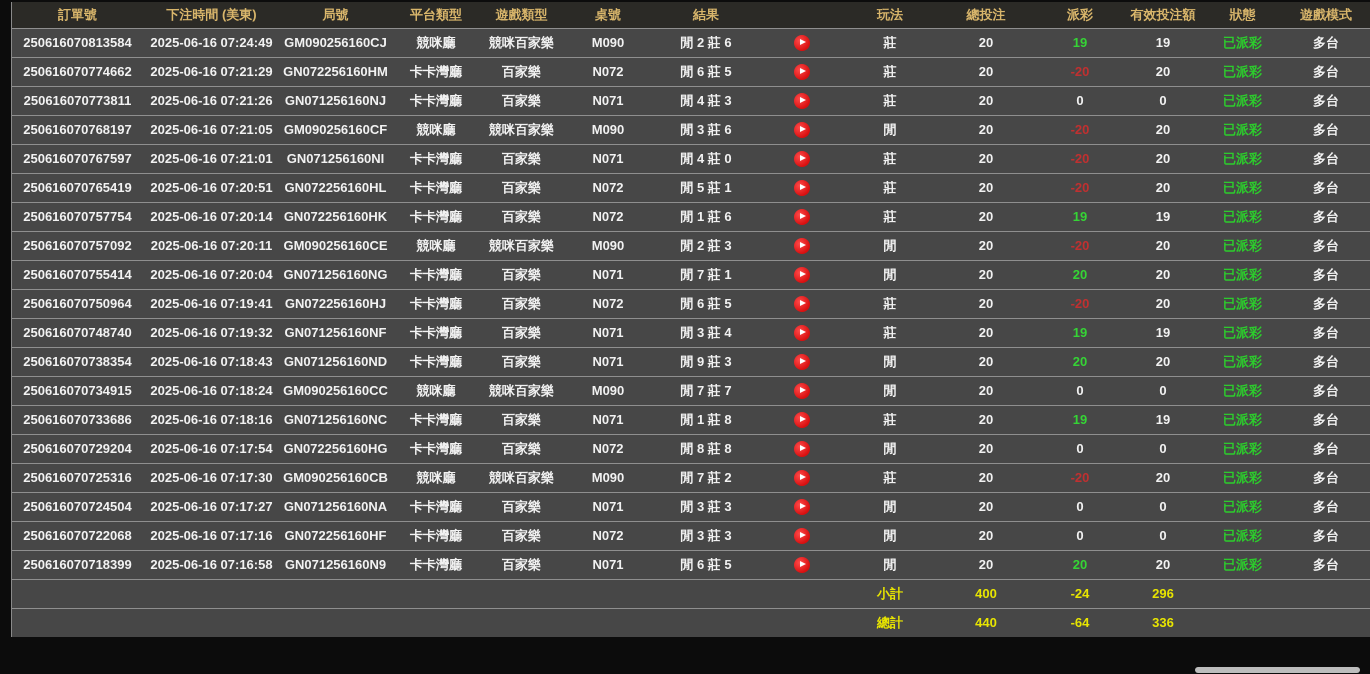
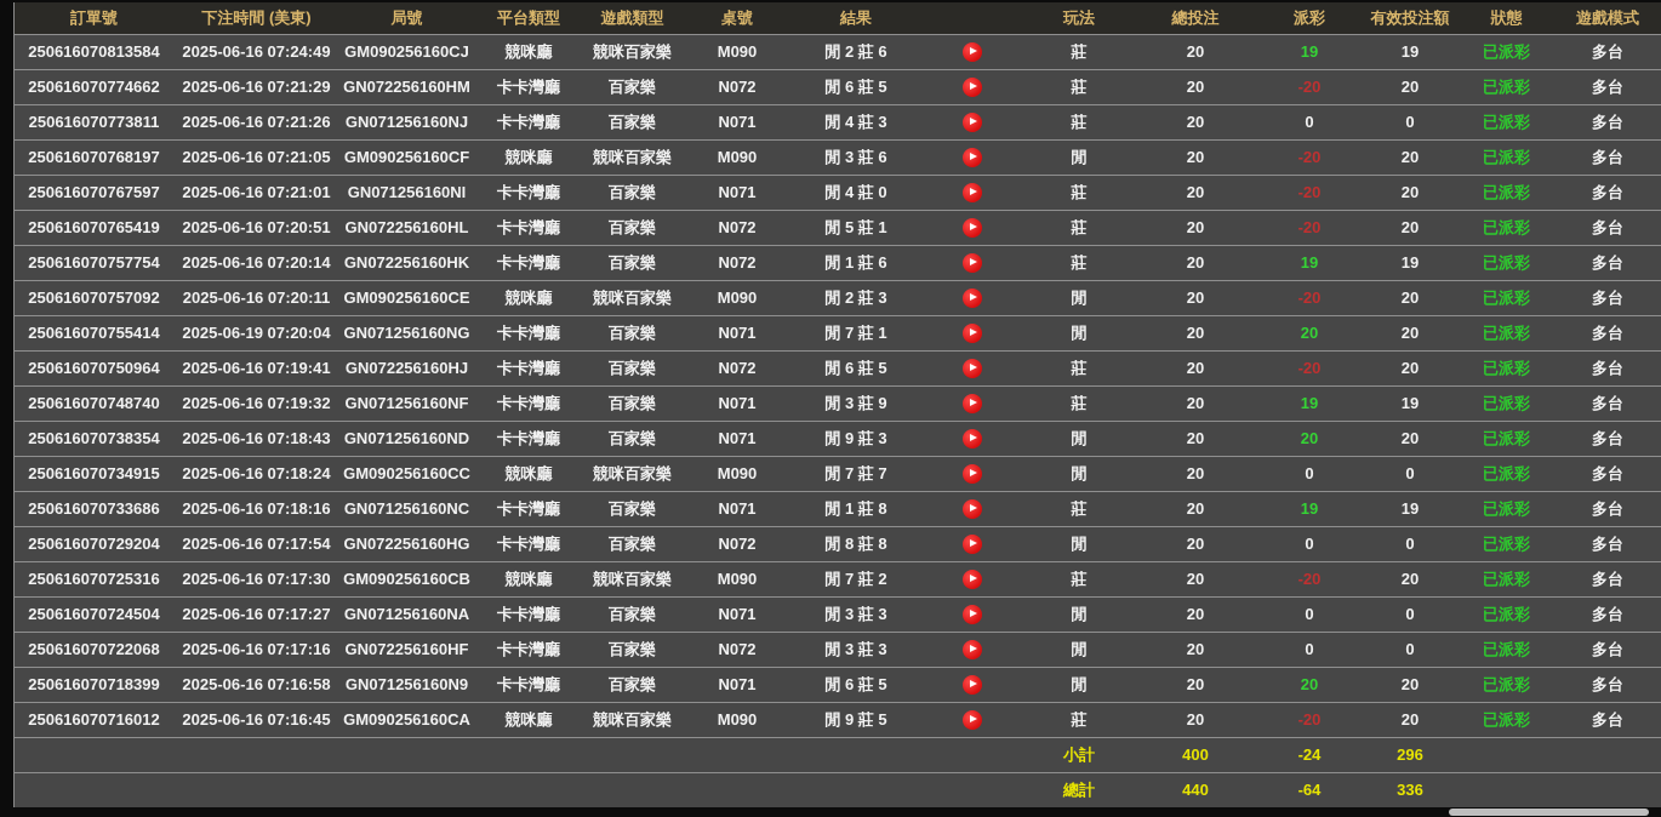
  訂單號	下注時間 (美東)	局號	平台類型	遊戲類型	桌號	結果		玩法	總投注	派彩	有效投注額	狀態	遊戲模式
  250616070813584	2025-06-16 07:24:49	GM090256160CJ	競咪廳	競咪百家樂	M090	閒 2 莊 6		莊	20	19	19	已派彩	多台
  250616070774662	2025-06-16 07:21:29	GN072256160HM	卡卡灣廳	百家樂	N072	閒 6 莊 5		莊	20	-20	20	已派彩	多台
  250616070773811	2025-06-16 07:21:26	GN071256160NJ	卡卡灣廳	百家樂	N071	閒 4 莊 3		莊	20	0	0	已派彩	多台
  250616070768197	2025-06-16 07:21:05	GM090256160CF	競咪廳	競咪百家樂	M090	閒 3 莊 6		閒	20	-20	20	已派彩	多台
  250616070767597	2025-06-16 07:21:01	GN071256160NI	卡卡灣廳	百家樂	N071	閒 4 莊 0		莊	20	-20	20	已派彩	多台
  250616070765419	2025-06-16 07:20:51	GN072256160HL	卡卡灣廳	百家樂	N072	閒 5 莊 1		莊	20	-20	20	已派彩	多台
  250616070757754	2025-06-16 07:20:14	GN072256160HK	卡卡灣廳	百家樂	N072	閒 1 莊 6		莊	20	19	19	已派彩	多台
  250616070757092	2025-06-16 07:20:11	GM090256160CE	競咪廳	競咪百家樂	M090	閒 2 莊 3		閒	20	-20	20	已派彩	多台
- 250616070755414	2025-06-16 07:20:04	GN071256160NG	卡卡灣廳	百家樂	N071	閒 7 莊 1		閒	20	20	20	已派彩	多台
+ 250616070755414	2025-06-19 07:20:04	GN071256160NG	卡卡灣廳	百家樂	N071	閒 7 莊 1		閒	20	20	20	已派彩	多台
  250616070750964	2025-06-16 07:19:41	GN072256160HJ	卡卡灣廳	百家樂	N072	閒 6 莊 5		莊	20	-20	20	已派彩	多台
- 250616070748740	2025-06-16 07:19:32	GN071256160NF	卡卡灣廳	百家樂	N071	閒 3 莊 4		莊	20	19	19	已派彩	多台
+ 250616070748740	2025-06-16 07:19:32	GN071256160NF	卡卡灣廳	百家樂	N071	閒 3 莊 9		莊	20	19	19	已派彩	多台
  250616070738354	2025-06-16 07:18:43	GN071256160ND	卡卡灣廳	百家樂	N071	閒 9 莊 3		閒	20	20	20	已派彩	多台
  250616070734915	2025-06-16 07:18:24	GM090256160CC	競咪廳	競咪百家樂	M090	閒 7 莊 7		閒	20	0	0	已派彩	多台
  250616070733686	2025-06-16 07:18:16	GN071256160NC	卡卡灣廳	百家樂	N071	閒 1 莊 8		莊	20	19	19	已派彩	多台
  250616070729204	2025-06-16 07:17:54	GN072256160HG	卡卡灣廳	百家樂	N072	閒 8 莊 8		閒	20	0	0	已派彩	多台
  250616070725316	2025-06-16 07:17:30	GM090256160CB	競咪廳	競咪百家樂	M090	閒 7 莊 2		莊	20	-20	20	已派彩	多台
  250616070724504	2025-06-16 07:17:27	GN071256160NA	卡卡灣廳	百家樂	N071	閒 3 莊 3		閒	20	0	0	已派彩	多台
  250616070722068	2025-06-16 07:17:16	GN072256160HF	卡卡灣廳	百家樂	N072	閒 3 莊 3		閒	20	0	0	已派彩	多台
  250616070718399	2025-06-16 07:16:58	GN071256160N9	卡卡灣廳	百家樂	N071	閒 6 莊 5		閒	20	20	20	已派彩	多台
+ 250616070716012	2025-06-16 07:16:45	GM090256160CA	競咪廳	競咪百家樂	M090	閒 9 莊 5		莊	20	-20	20	已派彩	多台
  								小計	400	-24	296
  								總計	440	-64	336
